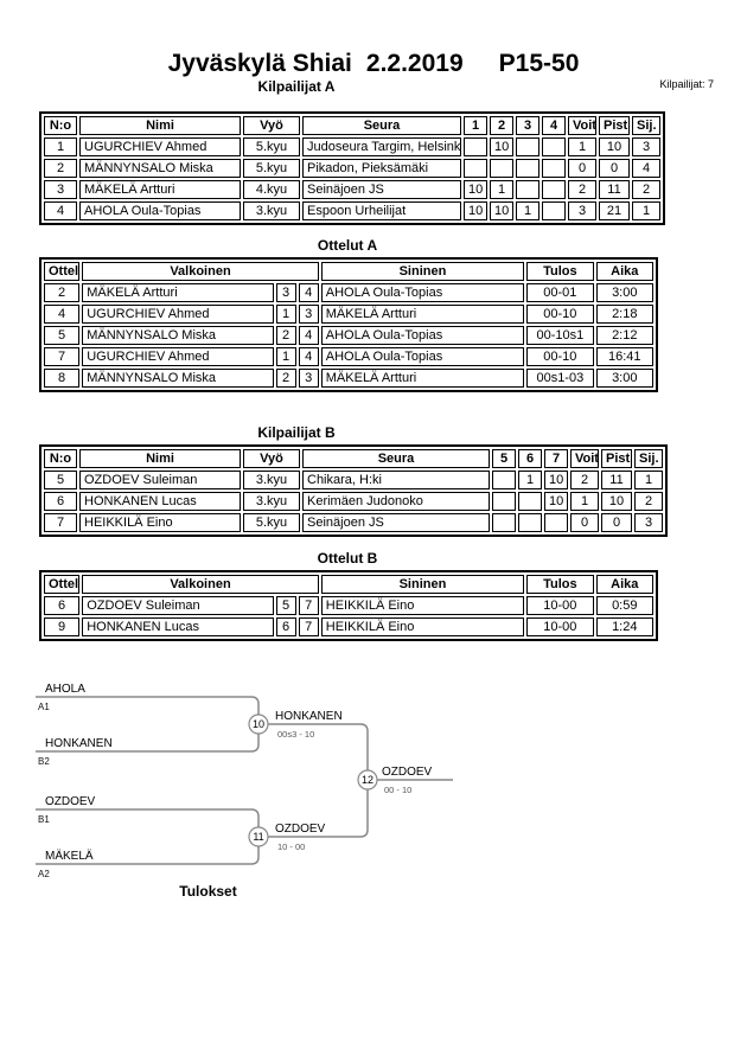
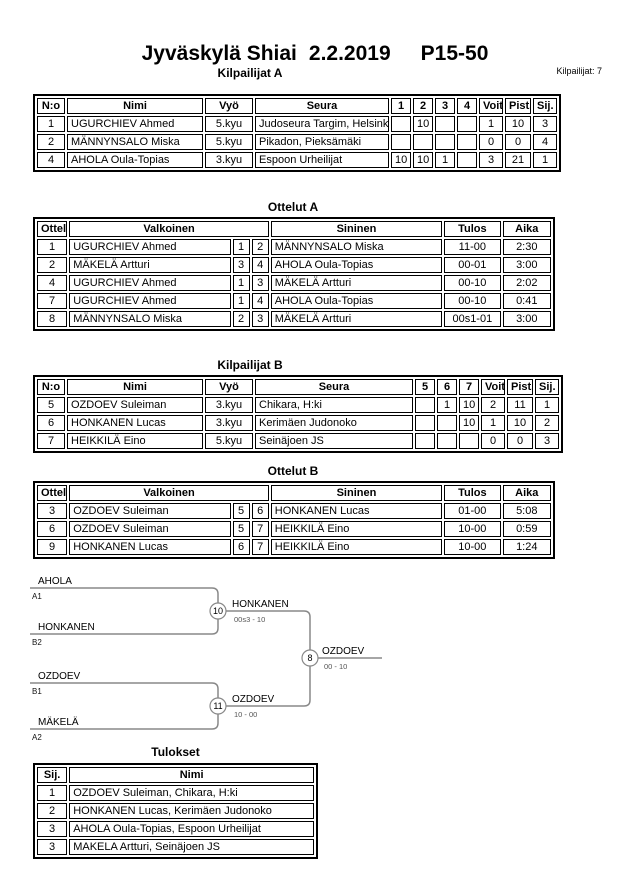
  Jyväskylä Shiai
  2.2.2019
  P15-50
  Kilpailijat: 7
  Kilpailijat A
  N:o	Nimi	Vyö	Seura	1	2	3	4	Voit	Pist.	Sij.
  1	UGURCHIEV Ahmed	5.kyu	Judoseura Targim, Helsink		10			1	10	3
  2	MÄNNYNSALO Miska	5.kyu	Pikadon, Pieksämäki					0	0	4
- 3	MÄKELÄ Artturi	4.kyu	Seinäjoen JS	10	1			2	11	2
  4	AHOLA Oula-Topias	3.kyu	Espoon Urheilijat	10	10	1		3	21	1
  Ottelut A
  Ottel	Valkoinen	Sininen	Tulos	Aika
+ 1	UGURCHIEV Ahmed	1	2	MÄNNYNSALO Miska	11-00	2:30
  2	MÄKELÄ Artturi	3	4	AHOLA Oula-Topias	00-01	3:00
- 4	UGURCHIEV Ahmed	1	3	MÄKELÄ Artturi	00-10	2:18
+ 4	UGURCHIEV Ahmed	1	3	MÄKELÄ Artturi	00-10	2:02
- 5	MÄNNYNSALO Miska	2	4	AHOLA Oula-Topias	00-10s1	2:12
- 7	UGURCHIEV Ahmed	1	4	AHOLA Oula-Topias	00-10	16:41
+ 7	UGURCHIEV Ahmed	1	4	AHOLA Oula-Topias	00-10	0:41
- 8	MÄNNYNSALO Miska	2	3	MÄKELÄ Artturi	00s1-03	3:00
+ 8	MÄNNYNSALO Miska	2	3	MÄKELÄ Artturi	00s1-01	3:00
  Kilpailijat B
  N:o	Nimi	Vyö	Seura	5	6	7	Voit	Pist.	Sij.
  5	OZDOEV Suleiman	3.kyu	Chikara, H:ki		1	10	2	11	1
  6	HONKANEN Lucas	3.kyu	Kerimäen Judonoko			10	1	10	2
  7	HEIKKILÄ Eino	5.kyu	Seinäjoen JS				0	0	3
  Ottelut B
  Ottel	Valkoinen	Sininen	Tulos	Aika
+ 3	OZDOEV Suleiman	5	6	HONKANEN Lucas	01-00	5:08
  6	OZDOEV Suleiman	5	7	HEIKKILÄ Eino	10-00	0:59
  9	HONKANEN Lucas	6	7	HEIKKILÄ Eino	10-00	1:24
  AHOLA
  A1
  HONKANEN
  B2
  OZDOEV
  B1
  MÄKELÄ
  A2
  HONKANEN
  00s3 - 10
  OZDOEV
  10 - 00
  OZDOEV
  00 - 10
  10
  11
- 12
+ 8
  Tulokset
+ Sij.	Nimi
+ 1	OZDOEV Suleiman, Chikara, H:ki
+ 2	HONKANEN Lucas, Kerimäen Judonoko
+ 3	AHOLA Oula-Topias, Espoon Urheilijat
+ 3	MAKELA Artturi, Seinäjoen JS
